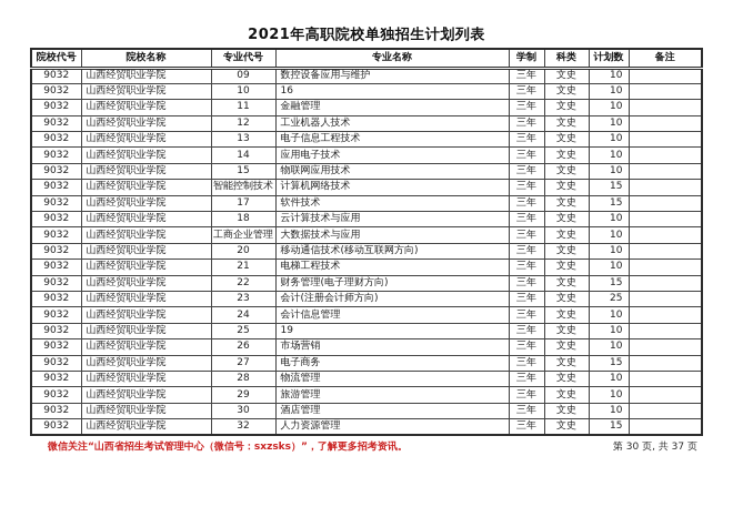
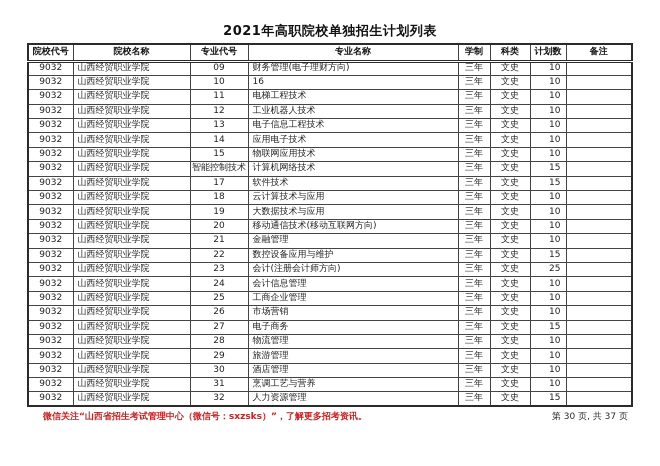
  2021年高职院校单独招生计划列表
  院校代号	院校名称	专业代号	专业名称	学制	科类	计划数	备注
- 9032	山西经贸职业学院	09	数控设备应用与维护	三年	文史	10
+ 9032	山西经贸职业学院	09	财务管理(电子理财方向)	三年	文史	10
  9032	山西经贸职业学院	10	16	三年	文史	10
- 9032	山西经贸职业学院	11	金融管理	三年	文史	10
+ 9032	山西经贸职业学院	11	电梯工程技术	三年	文史	10
  9032	山西经贸职业学院	12	工业机器人技术	三年	文史	10
  9032	山西经贸职业学院	13	电子信息工程技术	三年	文史	10
  9032	山西经贸职业学院	14	应用电子技术	三年	文史	10
  9032	山西经贸职业学院	15	物联网应用技术	三年	文史	10
  9032	山西经贸职业学院	智能控制技术	计算机网络技术	三年	文史	15
  9032	山西经贸职业学院	17	软件技术	三年	文史	15
  9032	山西经贸职业学院	18	云计算技术与应用	三年	文史	10
- 9032	山西经贸职业学院	工商企业管理	大数据技术与应用	三年	文史	10
+ 9032	山西经贸职业学院	19	大数据技术与应用	三年	文史	10
  9032	山西经贸职业学院	20	移动通信技术(移动互联网方向)	三年	文史	10
- 9032	山西经贸职业学院	21	电梯工程技术	三年	文史	10
+ 9032	山西经贸职业学院	21	金融管理	三年	文史	10
- 9032	山西经贸职业学院	22	财务管理(电子理财方向)	三年	文史	15
+ 9032	山西经贸职业学院	22	数控设备应用与维护	三年	文史	15
  9032	山西经贸职业学院	23	会计(注册会计师方向)	三年	文史	25
  9032	山西经贸职业学院	24	会计信息管理	三年	文史	10
- 9032	山西经贸职业学院	25	19	三年	文史	10
+ 9032	山西经贸职业学院	25	工商企业管理	三年	文史	10
  9032	山西经贸职业学院	26	市场营销	三年	文史	10
  9032	山西经贸职业学院	27	电子商务	三年	文史	15
  9032	山西经贸职业学院	28	物流管理	三年	文史	10
  9032	山西经贸职业学院	29	旅游管理	三年	文史	10
  9032	山西经贸职业学院	30	酒店管理	三年	文史	10
+ 9032	山西经贸职业学院	31	烹调工艺与营养	三年	文史	10
  9032	山西经贸职业学院	32	人力资源管理	三年	文史	15
  微信关注“山西省招生考试管理中心（微信号：sxzsks）”，了解更多招考资讯。
  第 30 页, 共 37 页
